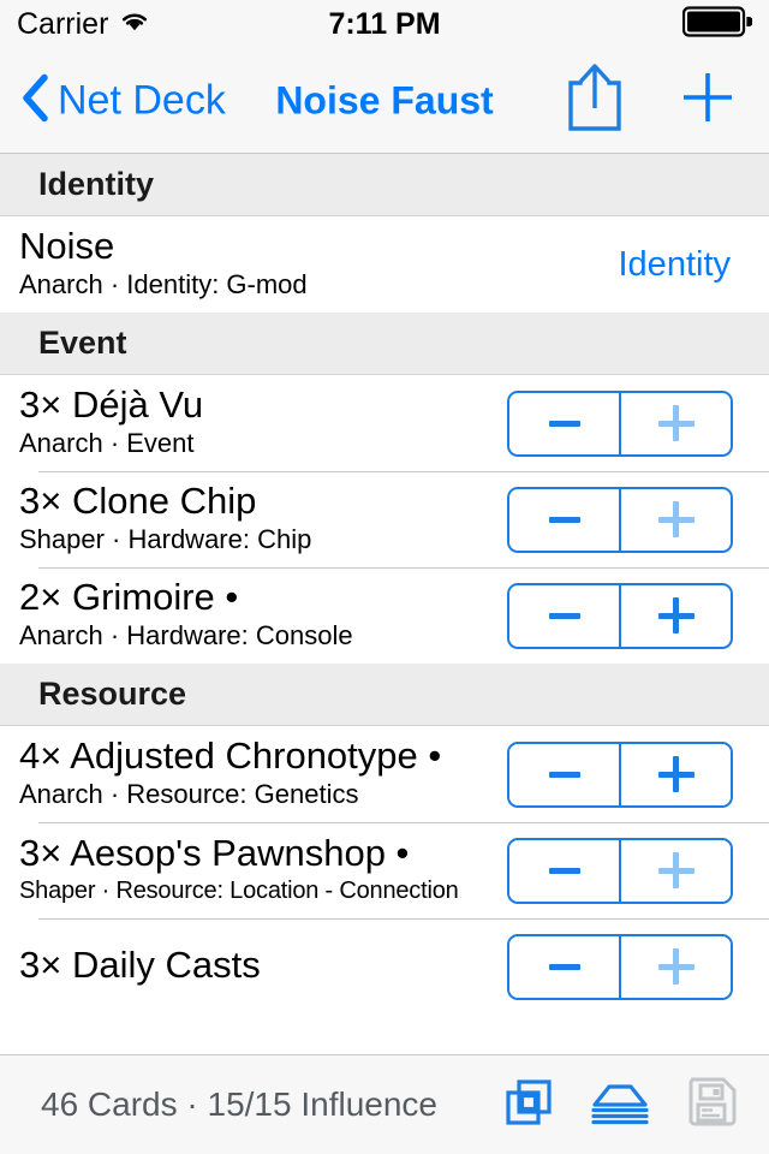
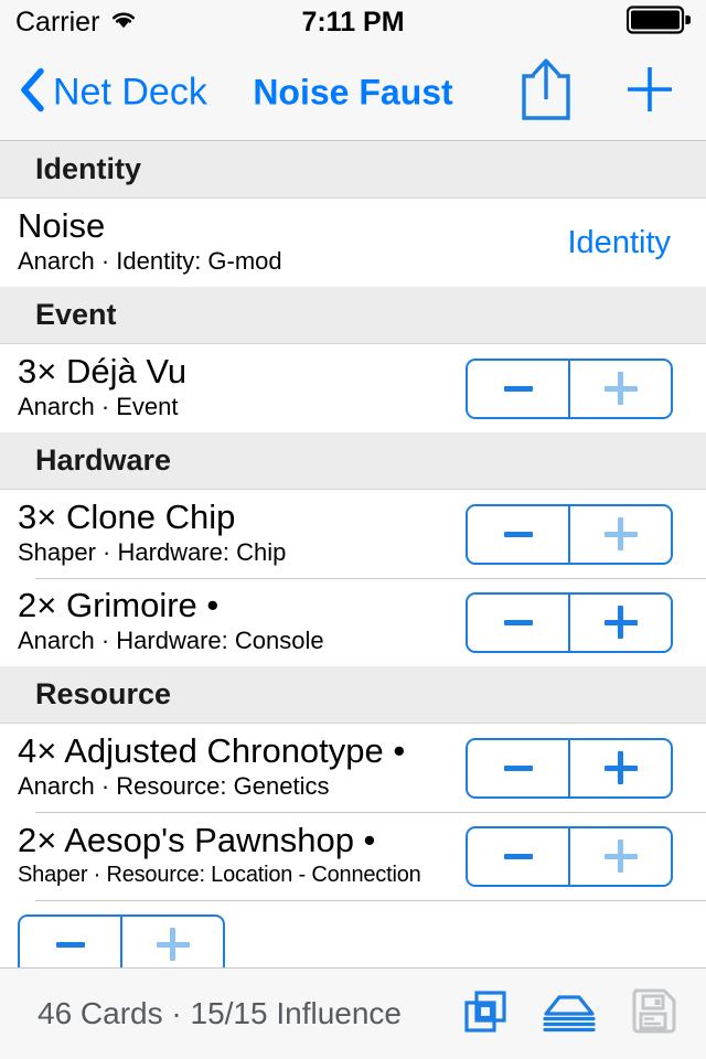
  Carrier
  7:11 PM
  Net Deck
  Noise Faust
  Identity
  Noise
  Anarch · Identity: G-mod
  Identity
  Event
  3× Déjà Vu
  Anarch · Event
+ Hardware
  3× Clone Chip
  Shaper · Hardware: Chip
  2× Grimoire •
  Anarch · Hardware: Console
  Resource
  4× Adjusted Chronotype •
  Anarch · Resource: Genetics
- 3× Aesop's Pawnshop •
+ 2× Aesop's Pawnshop •
  Shaper · Resource: Location - Connection
- 3× Daily Casts
  46 Cards · 15/15 Influence
